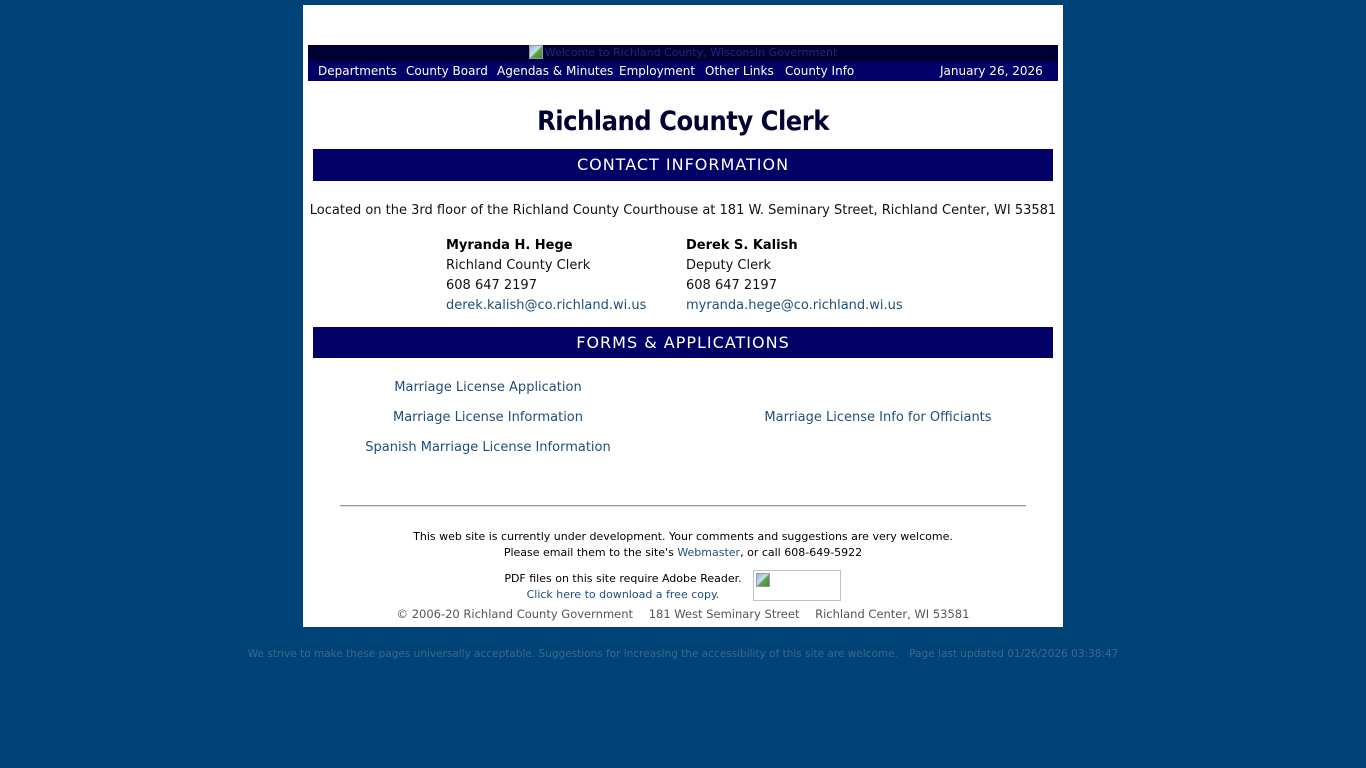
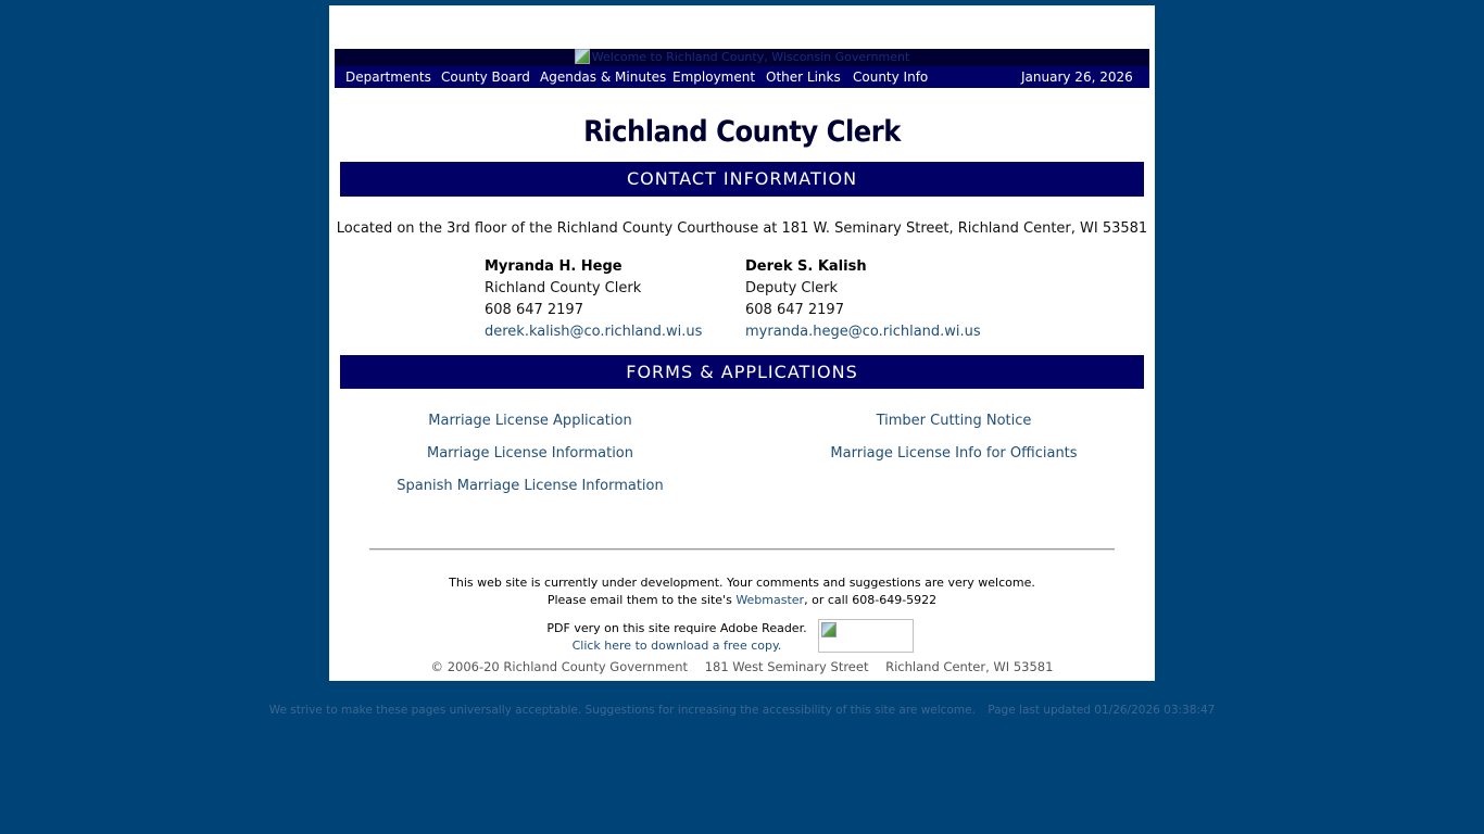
  Welcome to Richland County, Wisconsin Government
  Departments
  County Board
  Agendas & Minutes
  Employment
  Other Links
  County Info
  January 26, 2026
  Richland County Clerk
  CONTACT INFORMATION
  Located on the 3rd floor of the Richland County Courthouse at 181 W. Seminary Street, Richland Center, WI 53581
  Myranda H. Hege
  Richland County Clerk
  608 647 2197
  derek.kalish@co.richland.wi.us
  Derek S. Kalish
  Deputy Clerk
  608 647 2197
  myranda.hege@co.richland.wi.us
  FORMS & APPLICATIONS
  Marriage License Application
  Marriage License Information
  Spanish Marriage License Information
+ Timber Cutting Notice
  Marriage License Info for Officiants
  This web site is currently under development. Your comments and suggestions are very welcome.
  Please email them to the site's Webmaster, or call 608-649-5922
- PDF files on this site require Adobe Reader.
+ PDF very on this site require Adobe Reader.
  Click here to download a free copy.
  © 2006-20 Richland County Government 181 West Seminary Street Richland Center, WI 53581
  We strive to make these pages universally acceptable. Suggestions for increasing the accessibility of this site are welcome. Page last updated 01/26/2026 03:38:47
